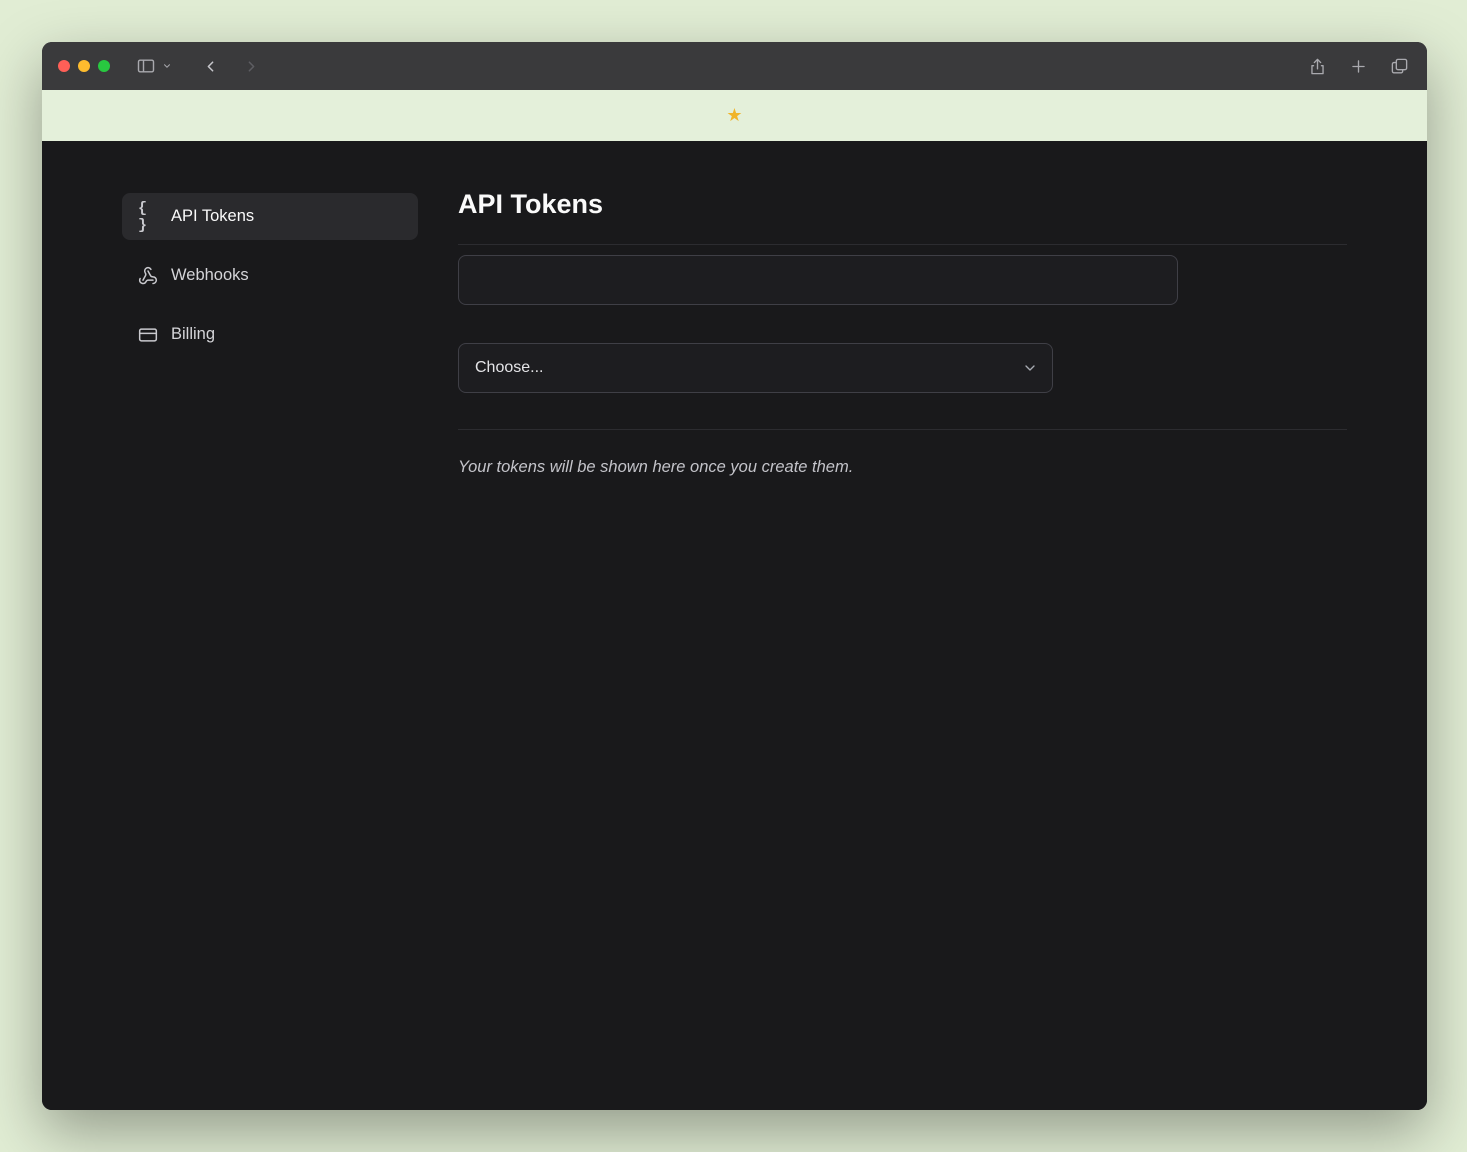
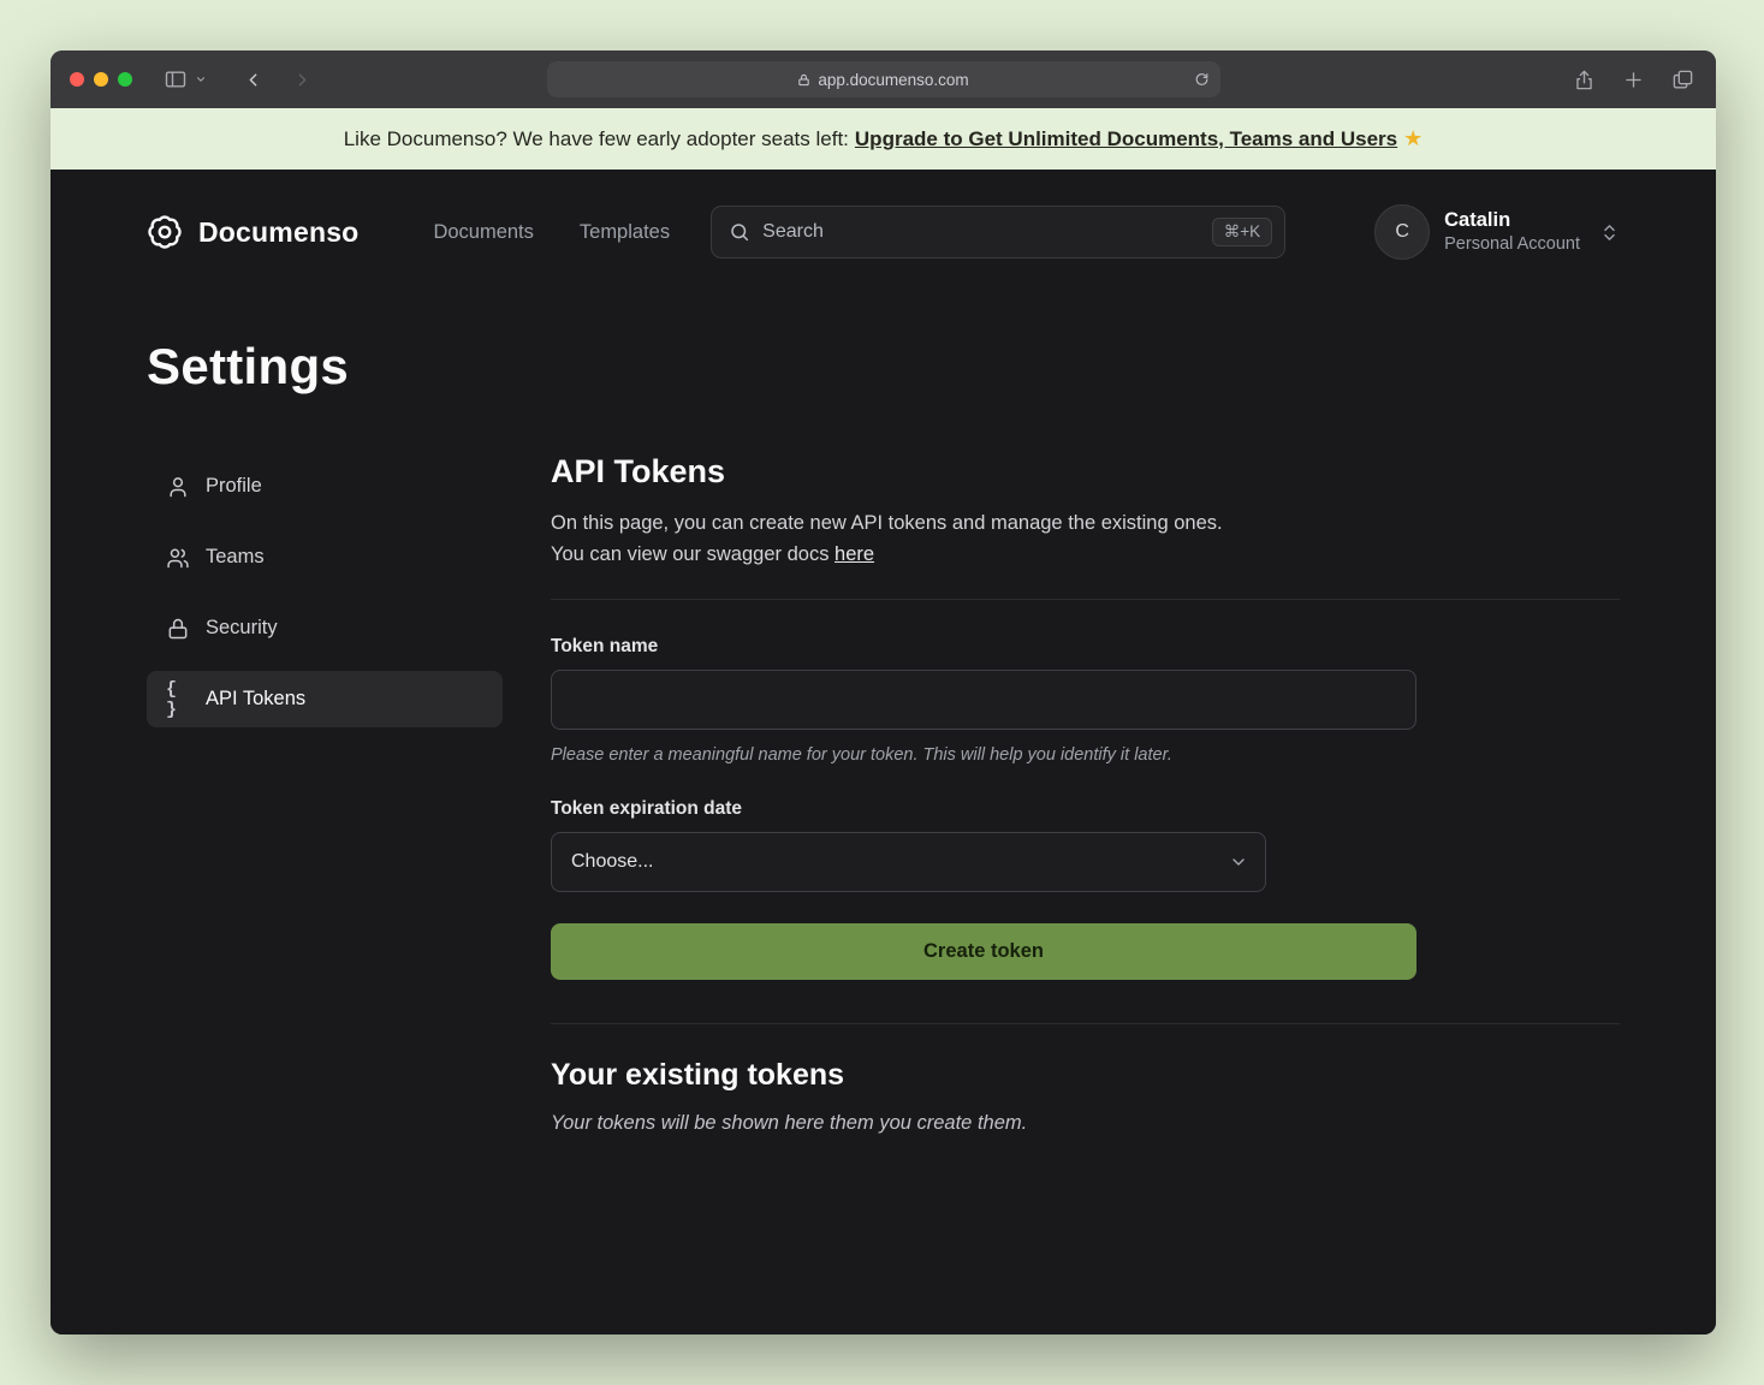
+ app.documenso.com
+ Like Documenso? We have few early adopter seats left:
+ Upgrade to Get Unlimited Documents, Teams and Users
  ★
+ Documenso
+ Documents
+ Templates
+ Search
+ ⌘+K
+ C
+ Catalin
+ Personal Account
+ Settings
+ Profile
+ Teams
+ Security
  { }
  API Tokens
- Webhooks
- Billing
  API Tokens
+ On this page, you can create new API tokens and manage the existing ones.
+ You can view our swagger docs here
+ Token name
+ Please enter a meaningful name for your token. This will help you identify it later.
+ Token expiration date
  Choose...
+ Create token
+ Your existing tokens
- Your tokens will be shown here once you create them.
+ Your tokens will be shown here them you create them.
